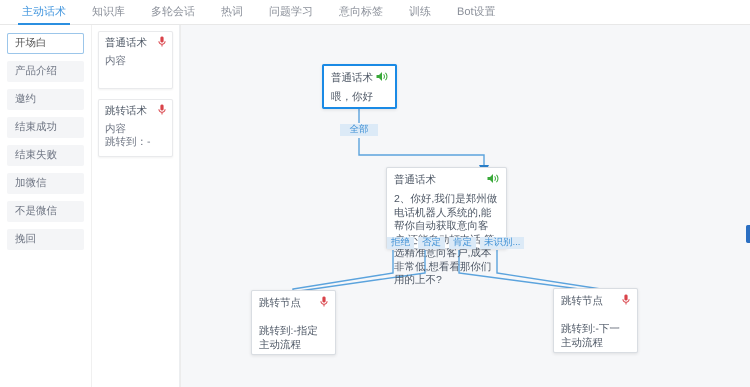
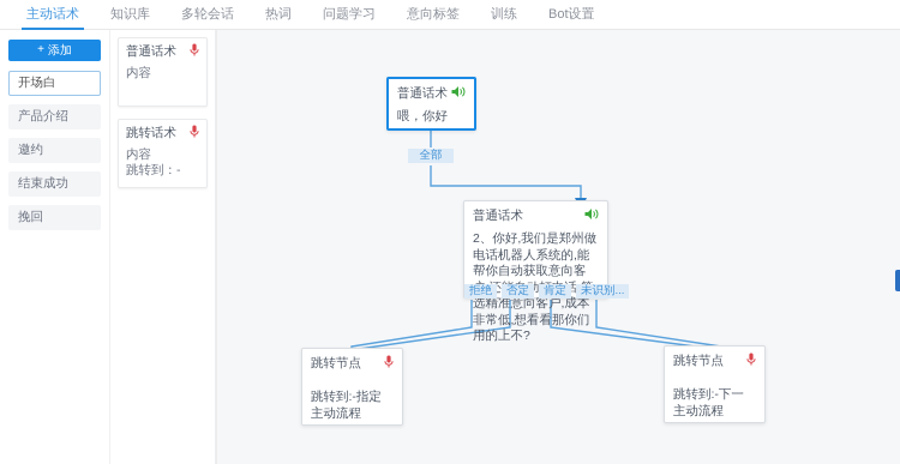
  主动话术
  知识库
  多轮会话
  热词
  问题学习
  意向标签
  训练
  Bot设置
+ +
+ 添加
  开场白
  产品介绍
  邀约
  结束成功
- 结束失败
- 加微信
- 不是微信
  挽回
  普通话术
  内容
  跳转话术
  内容
  跳转到：-
  普通话术
  喂，你好
  全部
  普通话术
  2、你好,我们是郑州做电话机器人系统的,能帮你自动获取意向客选精准意向客户,成本非常低,想看看那你们用的上不?
  拒绝
  否定
  肯定
  未识别...
  跳转节点
  跳转到:-指定主动流程
  跳转节点
  跳转到:-下一主动流程
